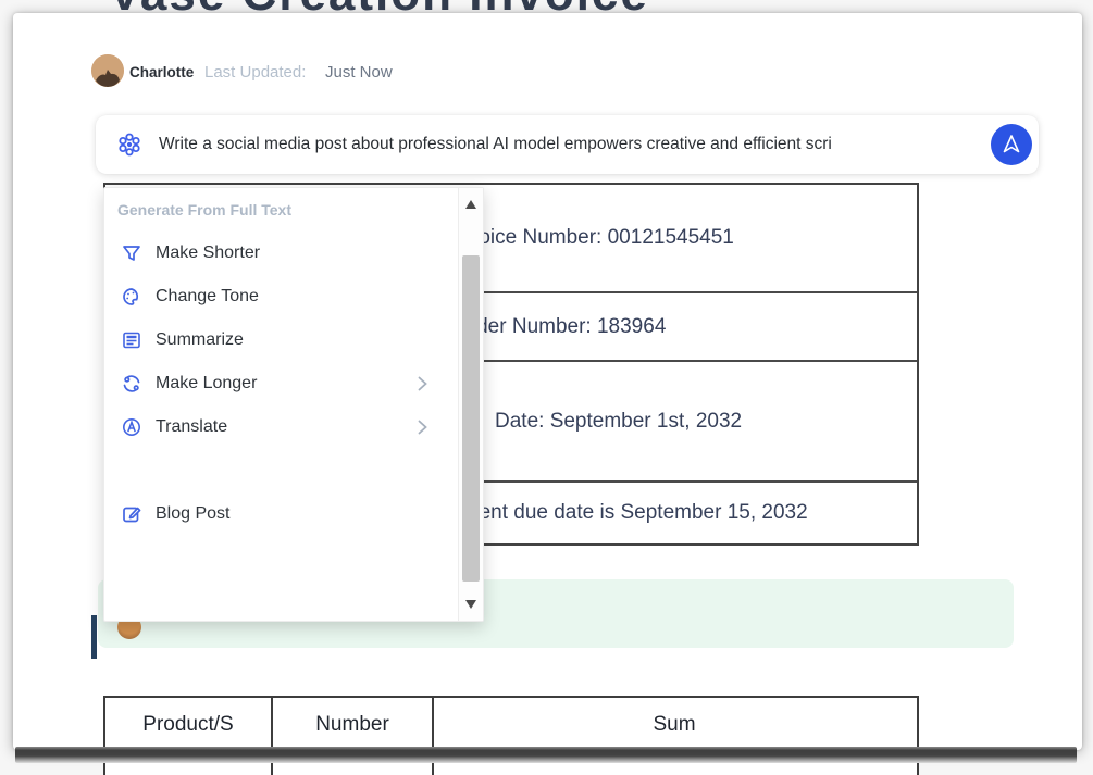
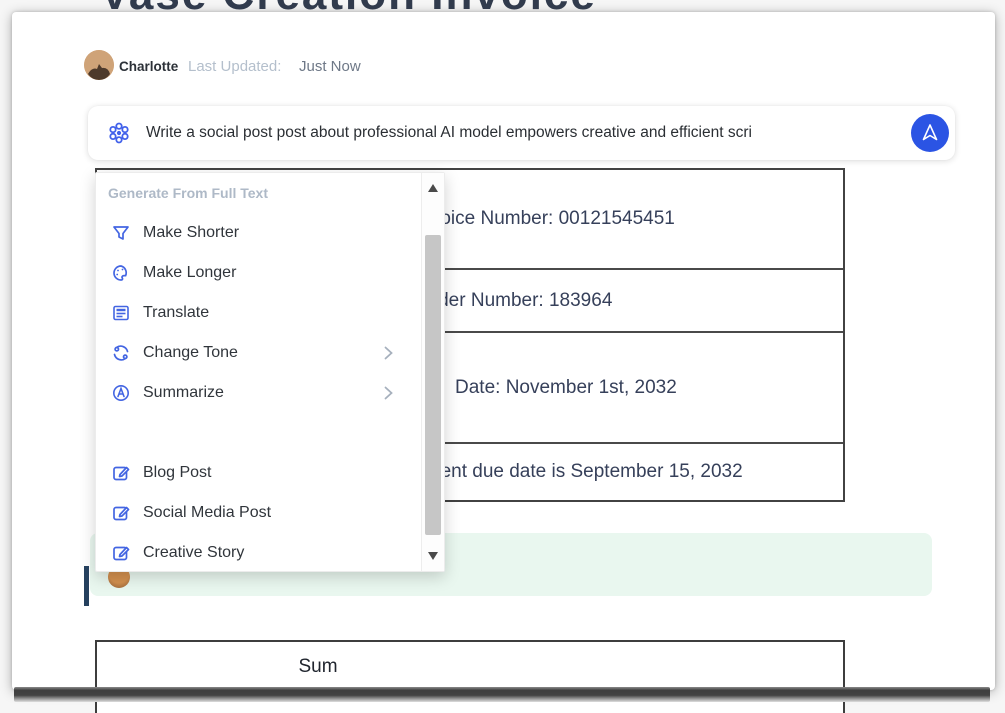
  Charlotte
  Last Updated:
  Just Now
  oice Number: 00121545451
  er Number: 183964
- Date: September 1st, 2032
+ Date: November 1st, 2032
  ent due date is September 15, 2032
- Product/S
- Number
  Sum
- Write a social media post about professional AI model empowers creative and efficient scri
+ Write a social post post about professional AI model empowers creative and efficient scri
  Generate From Full Text
  Make Shorter
- Change Tone
+ Make Longer
- Summarize
+ Translate
- Make Longer
+ Change Tone
- Translate
+ Summarize
  Blog Post
+ Social Media Post
+ Creative Story
